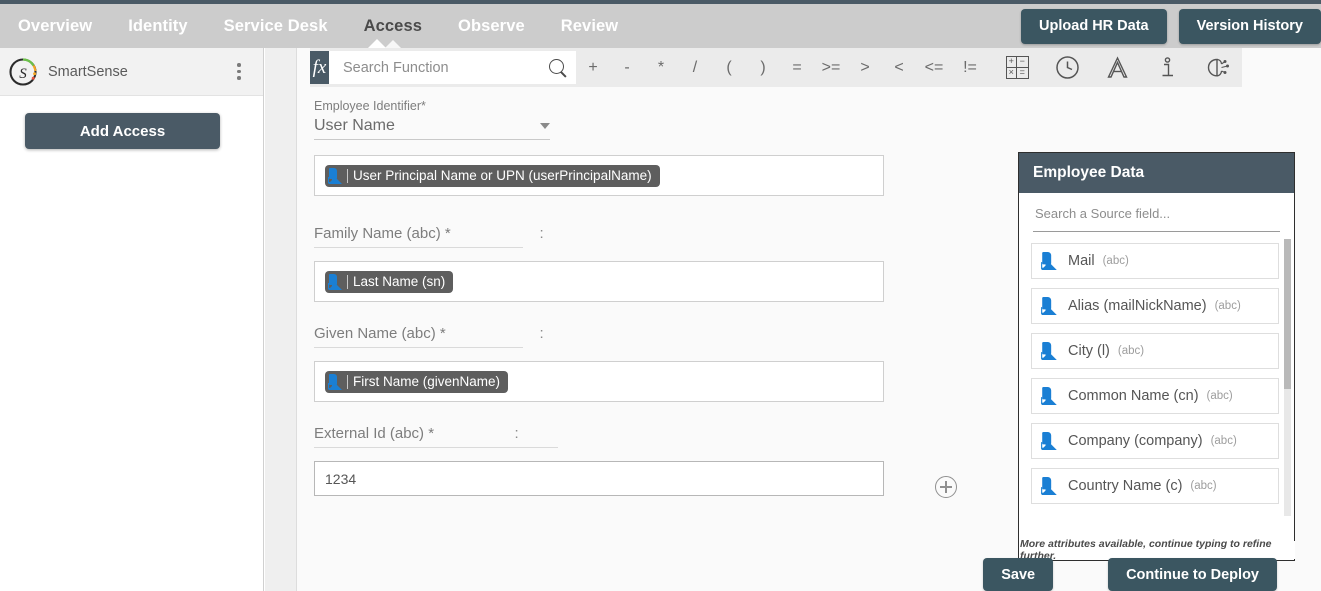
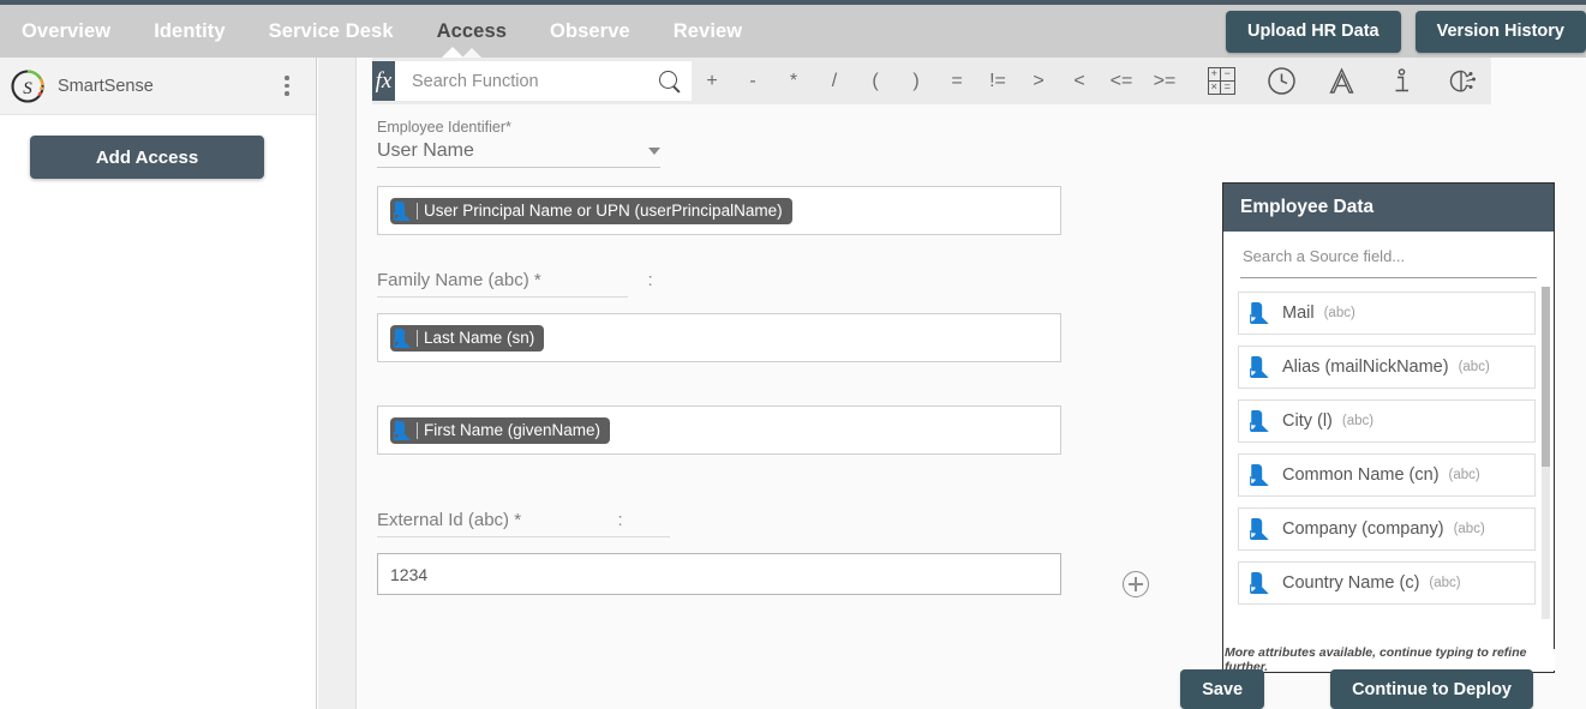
  Overview
  Identity
  Service Desk
  Access
  Observe
  Review
  Upload HR Data
  Version History
  S
  SmartSense
  Add Access
  fx
  Search Function
  +
  -
  *
  /
  (
  )
  =
- >=
+ !=
  >
  <
  <=
- !=
+ >=
  +
  −
  ×
  =
  Employee Identifier*
  User Name
  User Principal Name or UPN (userPrincipalName)
  Family Name (abc) * :
  Last Name (sn)
- Given Name (abc) * :
  First Name (givenName)
  External Id (abc) * :
  1234
  Employee Data
  Search a Source field...
  Mail
  (abc)
  Alias (mailNickName)
  (abc)
  City (l)
  (abc)
  Common Name (cn)
  (abc)
  Company (company)
  (abc)
  Country Name (c)
  (abc)
  More attributes available, continue typing to refine further.
  Save
  Continue to Deploy
